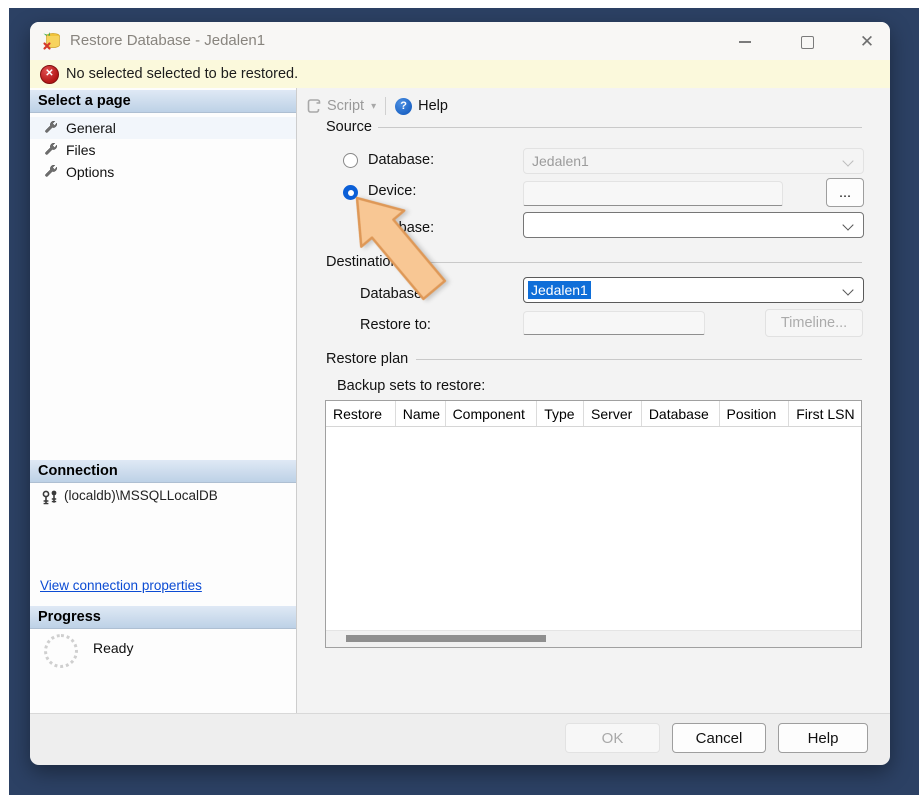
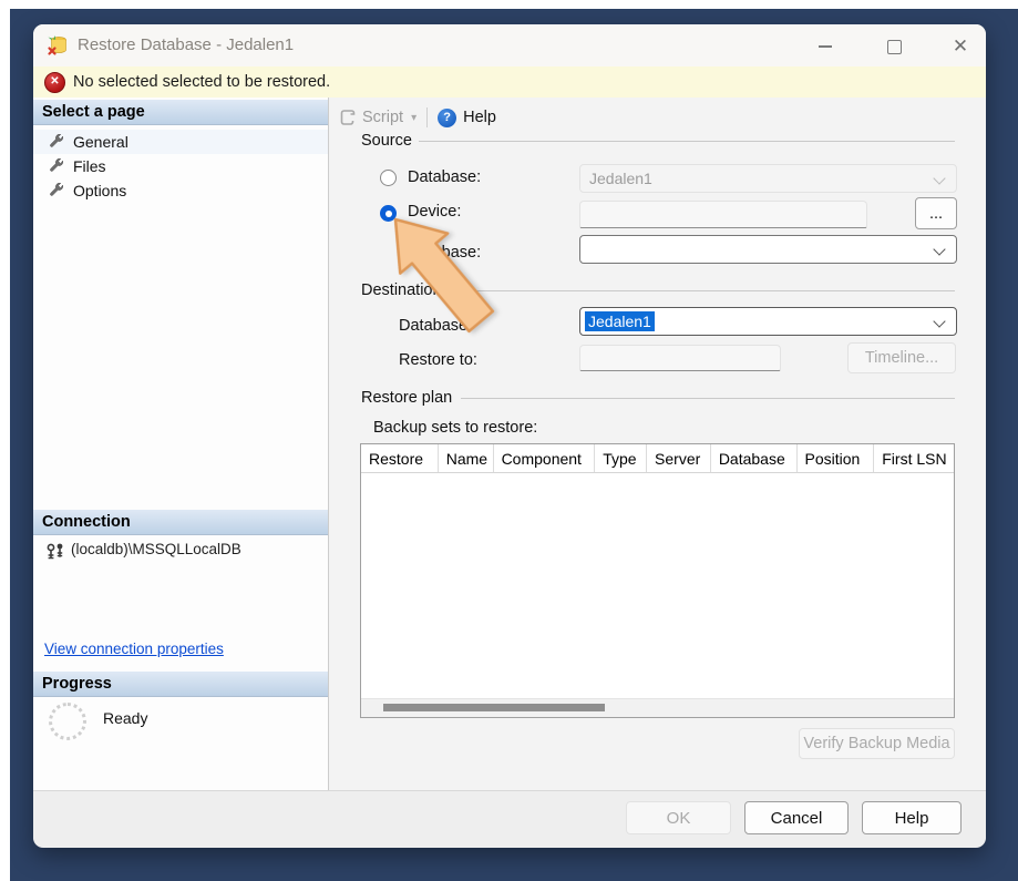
  Restore Database - Jedalen1
  ✕
  ✕
  No selected selected to be restored.
  Select a page
  General
  Files
  Options
  Connection
  (localdb)\MSSQLLocalDB
  View connection properties
  Progress
  Ready
  Script
  ▾
  ?
  Help
  Source
  Database:
  Jedalen1
  Device:
  ...
  Destinatio
  Databas
  Jedalen1
  Restore to:
  Timeline...
  Restore plan
  Backup sets to restore:
  Restore
  Name
  Component
  Type
  Server
  Database
  Position
  First LSN
+ Verify Backup Media
  OK
  Cancel
  Help
